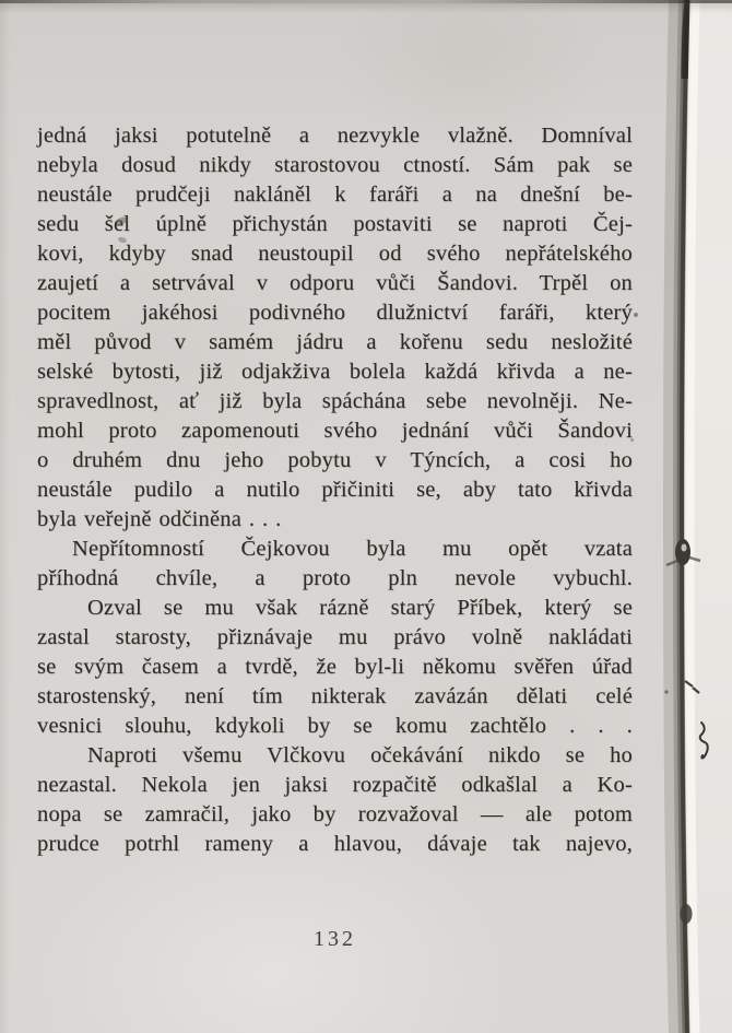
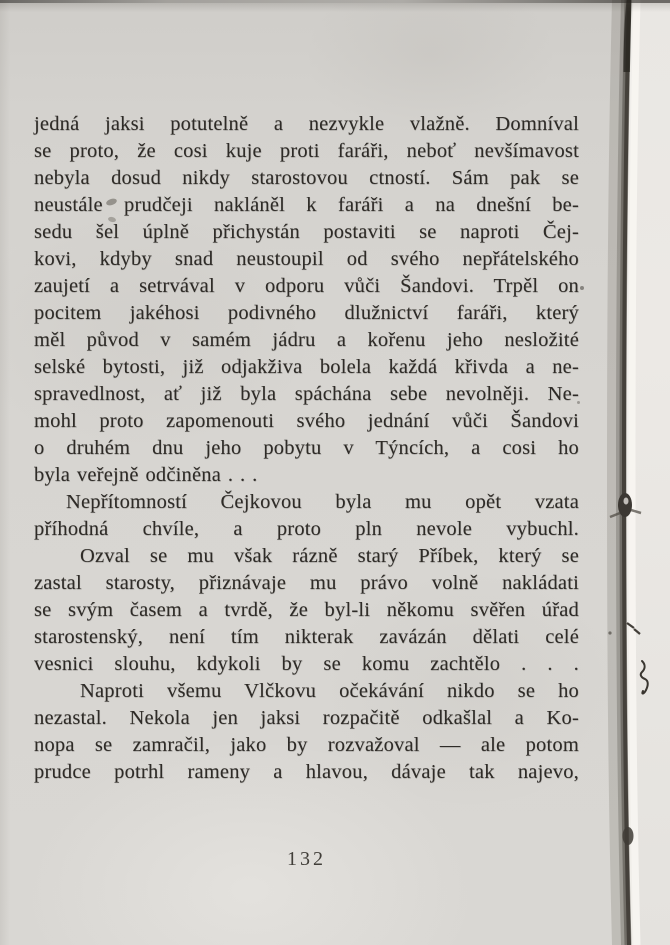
  jedná jaksi potutelně a nezvykle vlažně. Domníval
+ se proto, že cosi kuje proti faráři, neboť nevšímavost
  nebyla dosud nikdy starostovou ctností. Sám pak se
  neustále prudčeji nakláněl k faráři a na dnešní be-
  sedu šel úplně přichystán postaviti se naproti Čej-
  kovi, kdyby snad neustoupil od svého nepřátelského
  zaujetí a setrvával v odporu vůči Šandovi. Trpěl on
  pocitem jakéhosi podivného dlužnictví faráři, který
- měl původ v samém jádru a kořenu sedu nesložité
+ měl původ v samém jádru a kořenu jeho nesložité
  selské bytosti, již odjakživa bolela každá křivda a ne-
  spravedlnost, ať již byla spáchána sebe nevolněji. Ne-
  mohl proto zapomenouti svého jednání vůči Šandovi
  o druhém dnu jeho pobytu v Týncích, a cosi ho
- neustále pudilo a nutilo přičiniti se, aby tato křivda
  byla veřejně odčiněna . . .
  Nepřítomností Čejkovou byla mu opět vzata
  příhodná chvíle, a proto pln nevole vybuchl.
  Ozval se mu však rázně starý Příbek, který se
  zastal starosty, přiznávaje mu právo volně nakládati
  se svým časem a tvrdě, že byl-li někomu svěřen úřad
  starostenský, není tím nikterak zavázán dělati celé
  vesnici slouhu, kdykoli by se komu zachtělo . . .
  Naproti všemu Vlčkovu očekávání nikdo se ho
  nezastal. Nekola jen jaksi rozpačitě odkašlal a Ko-
  nopa se zamračil, jako by rozvažoval — ale potom
  prudce potrhl rameny a hlavou, dávaje tak najevo,
  132
